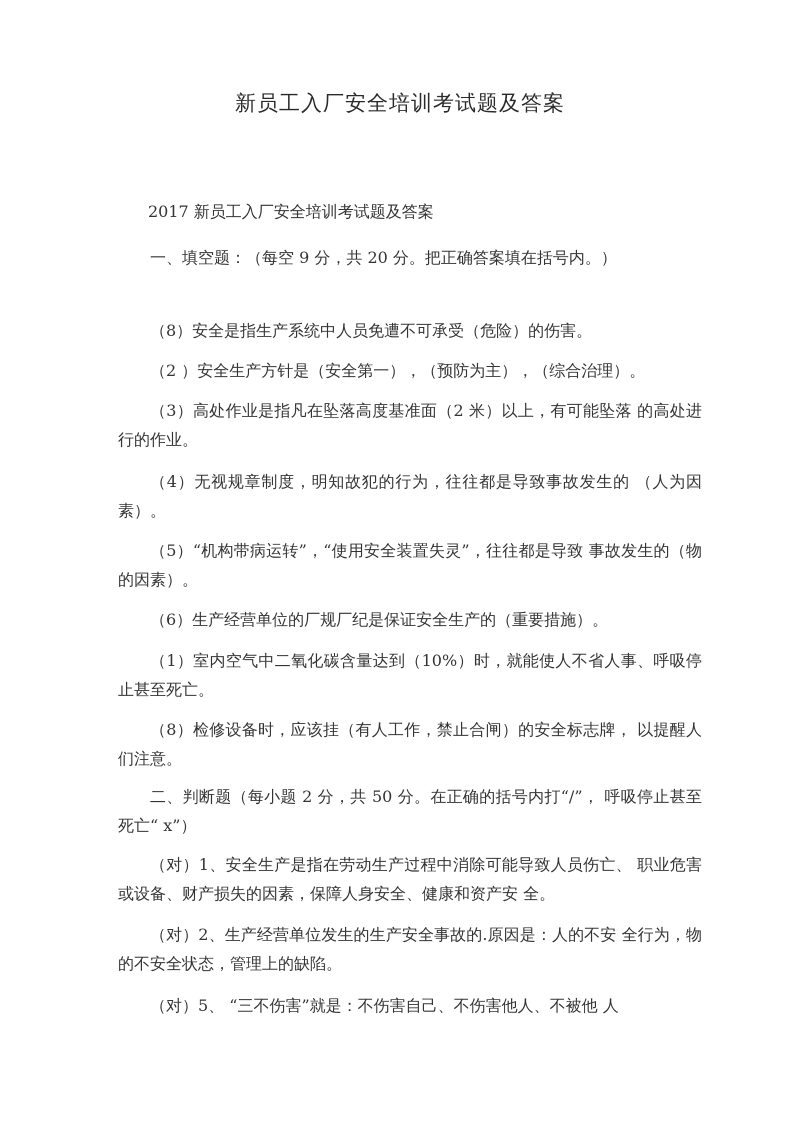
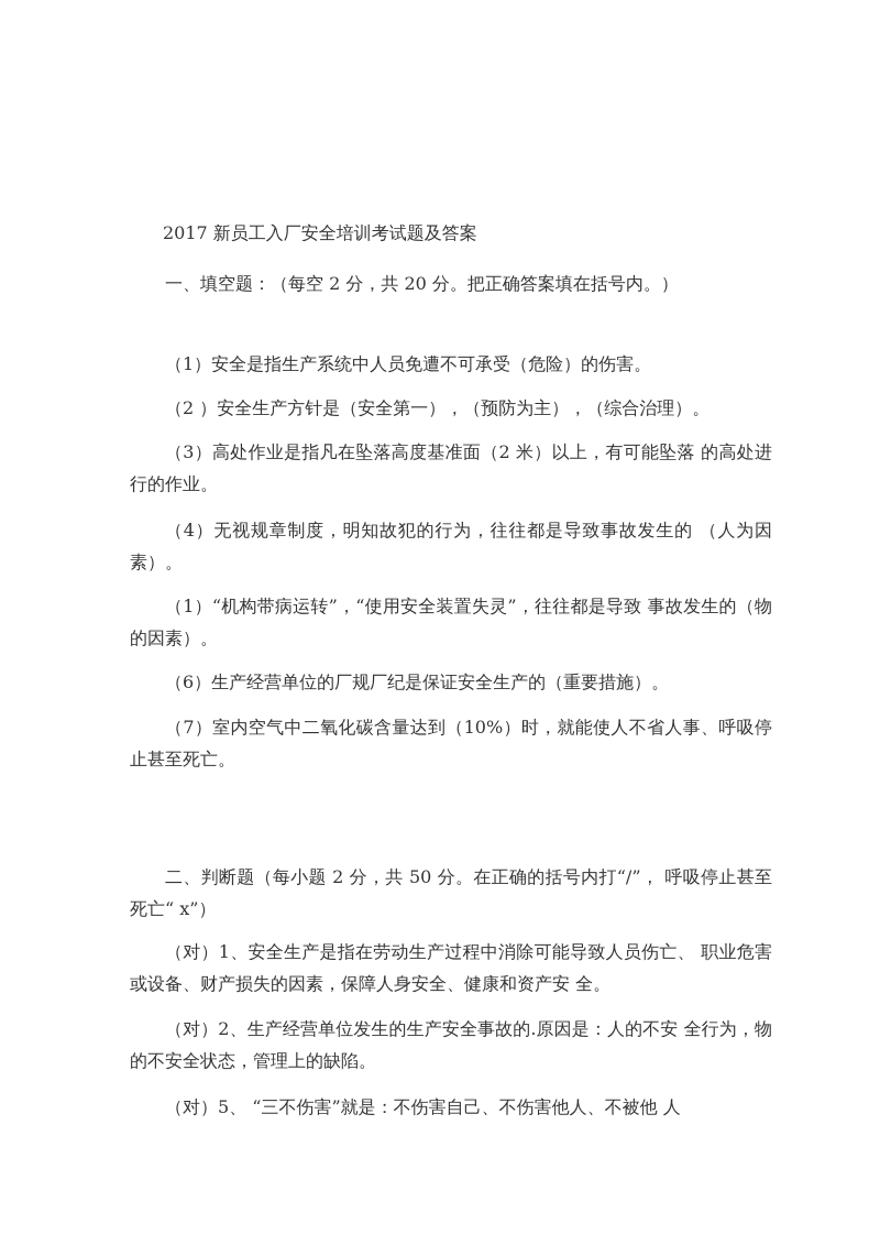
- 新员工入厂安全培训考试题及答案
  2017 新员工入厂安全培训考试题及答案
- 一、填空题：（每空 9 分，共 20 分。把正确答案填在括号内。）
+ 一、填空题：（每空 2 分，共 20 分。把正确答案填在括号内。）
- （8）安全是指生产系统中人员免遭不可承受（危险）的伤害。
+ （1）安全是指生产系统中人员免遭不可承受（危险）的伤害。
  （2 ）安全生产方针是（安全第一），（预防为主），（综合治理）。
  （3）高处作业是指凡在坠落高度基准面（2 米）以上，有可能坠落 的高处进行的作业。
  （4）无视规章制度，明知故犯的行为，往往都是导致事故发生的 （人为因素）。
- （5）“机构带病运转”，“使用安全装置失灵”，往往都是导致 事故发生的（物的因素）。
+ （1）“机构带病运转”，“使用安全装置失灵”，往往都是导致 事故发生的（物的因素）。
  （6）生产经营单位的厂规厂纪是保证安全生产的（重要措施）。
- （1）室内空气中二氧化碳含量达到（10%）时，就能使人不省人事、呼吸停止甚至死亡。
+ （7）室内空气中二氧化碳含量达到（10%）时，就能使人不省人事、呼吸停止甚至死亡。
- （8）检修设备时，应该挂（有人工作，禁止合闸）的安全标志牌， 以提醒人们注意。
  二、判断题（每小题 2 分，共 50 分。在正确的括号内打“/”， 呼吸停止甚至死亡“ x”）
  （对）1、安全生产是指在劳动生产过程中消除可能导致人员伤亡、 职业危害或设备、财产损失的因素，保障人身安全、健康和资产安 全。
  （对）2、生产经营单位发生的生产安全事故的.原因是：人的不安 全行为，物的不安全状态，管理上的缺陷。
  （对）5、 “三不伤害”就是：不伤害自己、不伤害他人、不被他 人
